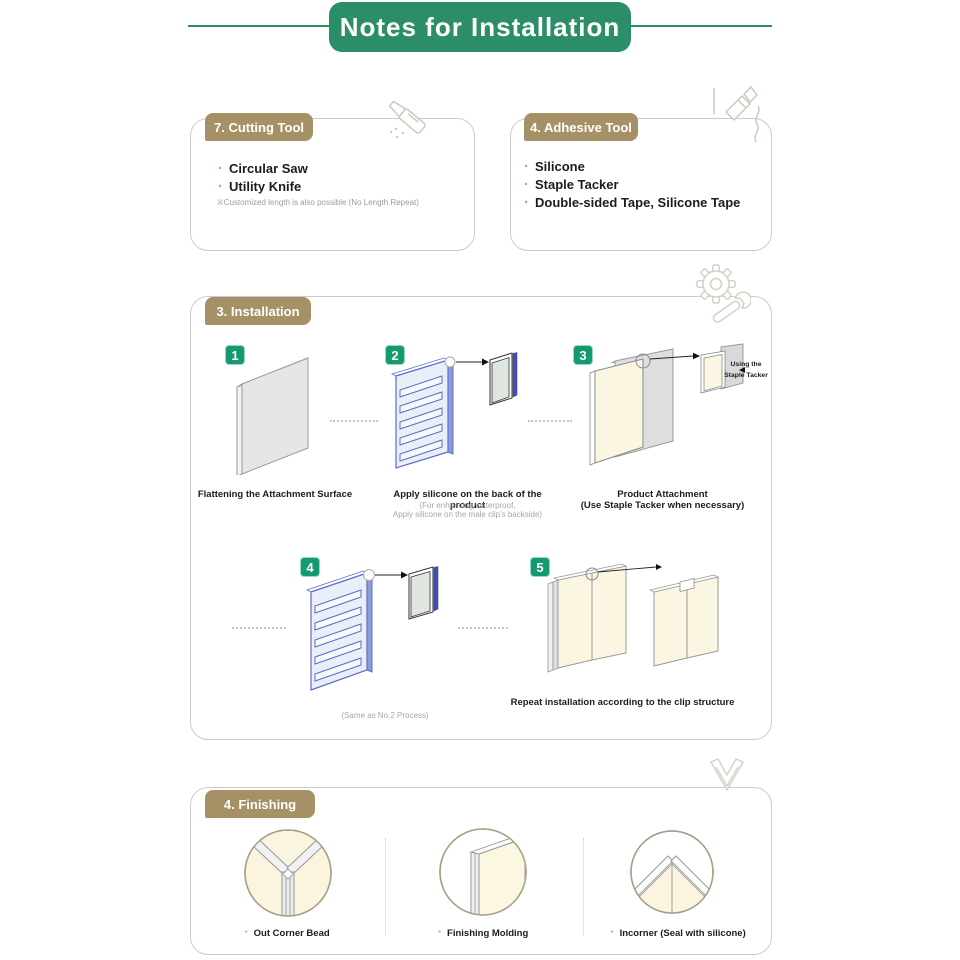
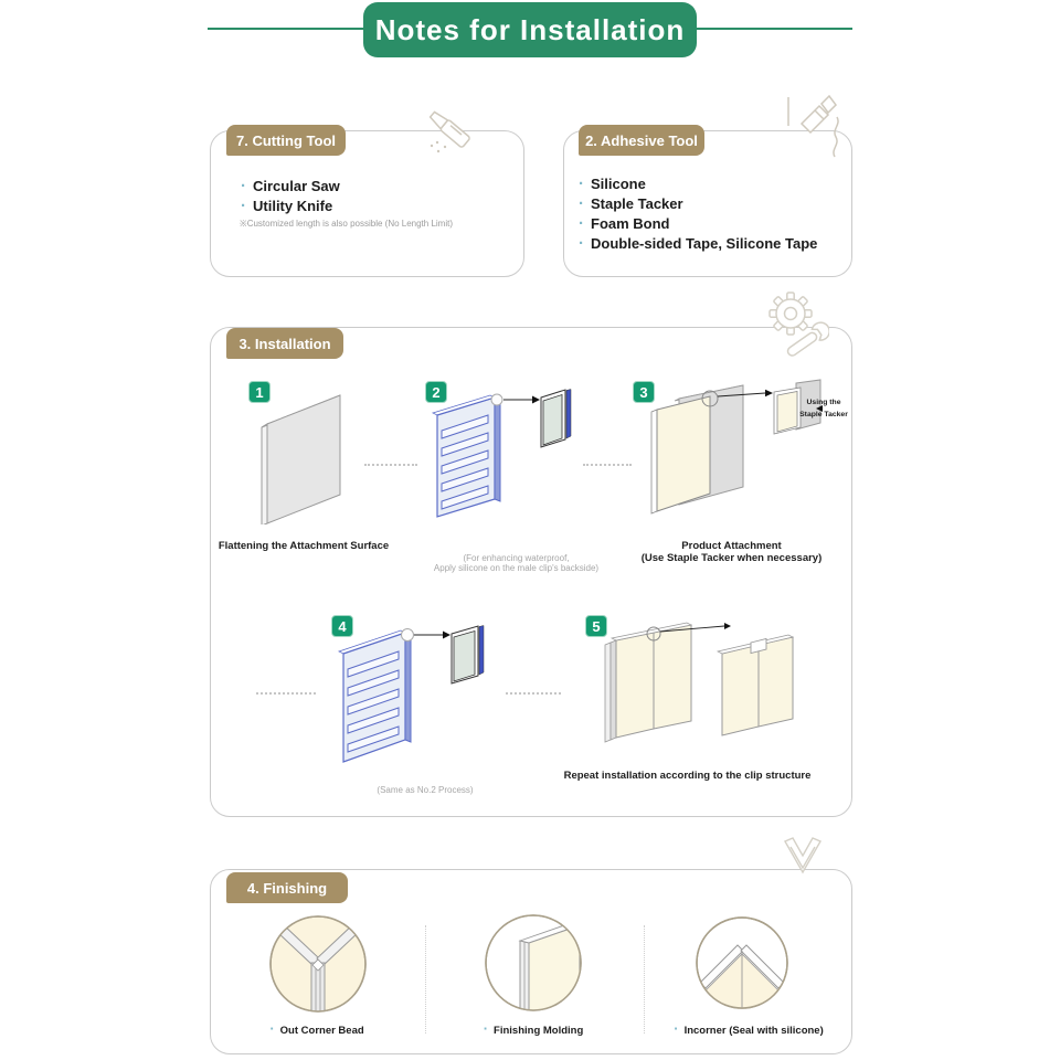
  Notes for Installation
  7. Cutting Tool
  Circular Saw
  Utility Knife
- ※Customized length is also possible (No Length Repeat)
+ ※Customized length is also possible (No Length Limit)
- 4. Adhesive Tool
+ 2. Adhesive Tool
  Silicone
  Staple Tacker
+ Foam Bond
  Double-sided Tape, Silicone Tape
  3. Installation
  1
  2
  3
  4
  5
  Flattening the Attachment Surface
- Apply silicone on the back of the product
  (For enhancing waterproof,
  Apply silicone on the male clip's backside)
  Product Attachment
  (Use Staple Tacker when necessary)
  (Same as No.2 Process)
  Repeat installation according to the clip structure
  4. Finishing
  Out Corner Bead
  Finishing Molding
  Incorner (Seal with silicone)
